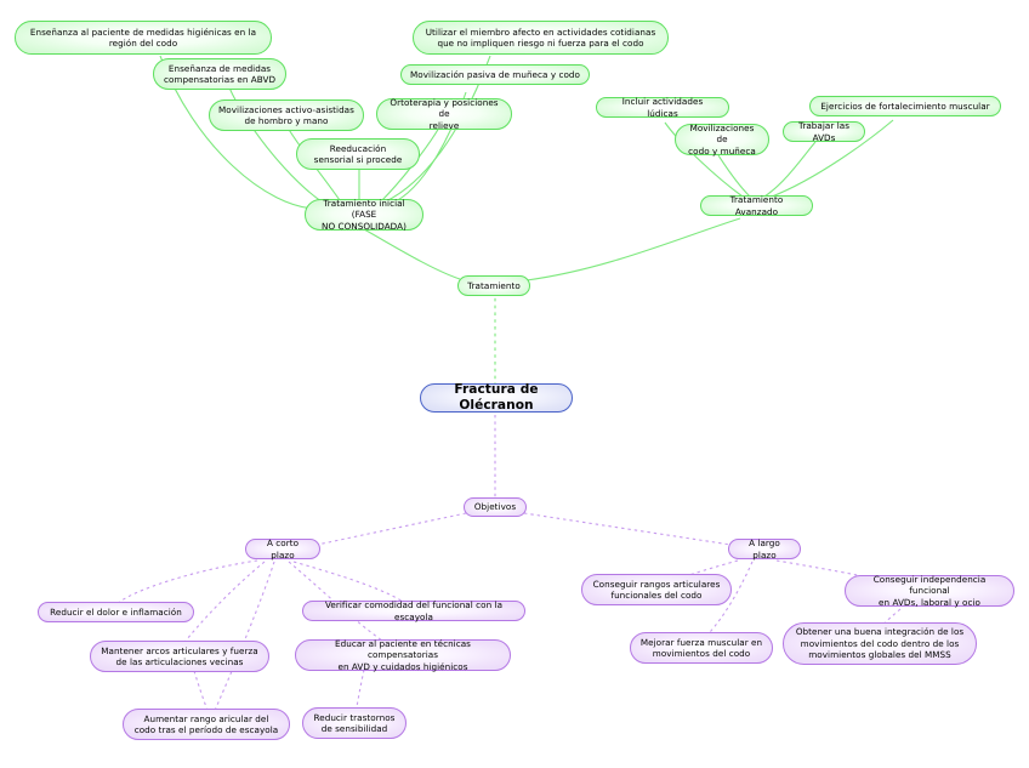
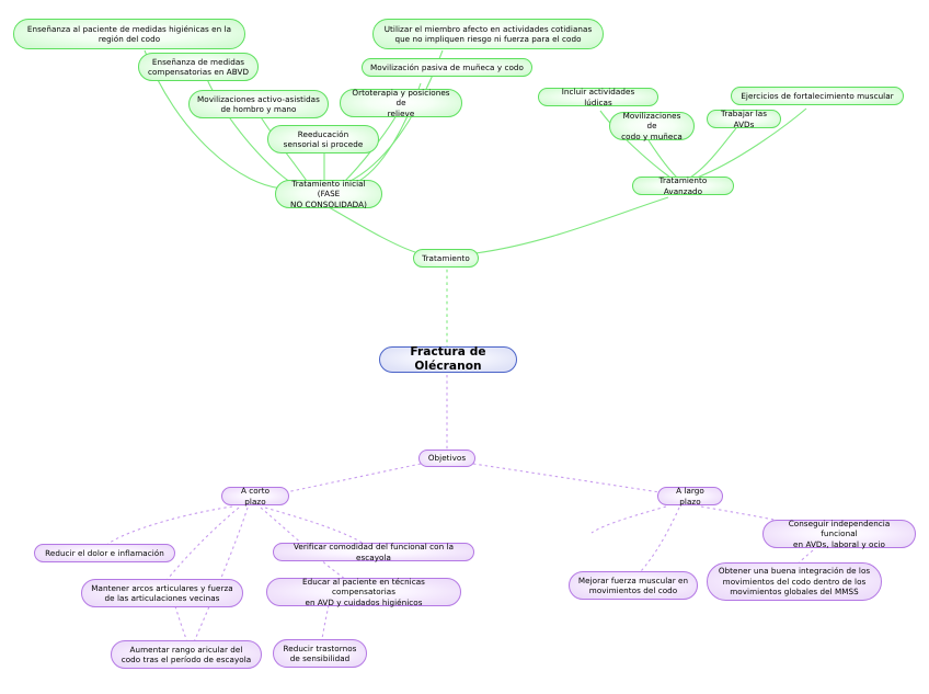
  Fractura de Olécranon
  Tratamiento
  Tratamiento inicial (FASE
  NO CONSOLIDADA)
  Tratamiento Avanzado
  Objetivos
  A corto plazo
  A largo plazo
  Enseñanza al paciente de medidas higiénicas en la
  región del codo
  Enseñanza de medidas
  compensatorias en ABVD
  Movilizaciones activo-asistidas
  de hombro y mano
  Reeducación
  sensorial si procede
  Utilizar el miembro afecto en actividades cotidianas
  que no impliquen riesgo ni fuerza para el codo
  Movilización pasiva de muñeca y codo
  Ortoterapia y posiciones de
  relieve
  Incluir actividades lúdicas
  Movilizaciones de
  codo y muñeca
  Trabajar las AVDs
  Ejercicios de fortalecimiento muscular
  Reducir el dolor e inflamación
  Mantener arcos articulares y fuerza
  de las articulaciones vecinas
  Aumentar rango aricular del
  codo tras el período de escayola
  Verificar comodidad del funcional con la escayola
  Educar al paciente en técnicas compensatorias
  en AVD y cuidados higiénicos
  Reducir trastornos
  de sensibilidad
- Conseguir rangos articulares
- funcionales del codo
  Mejorar fuerza muscular en
  movimientos del codo
  Conseguir independencia funcional
  en AVDs, laboral y ocio
  Obtener una buena integración de los
  movimientos del codo dentro de los
  movimientos globales del MMSS
